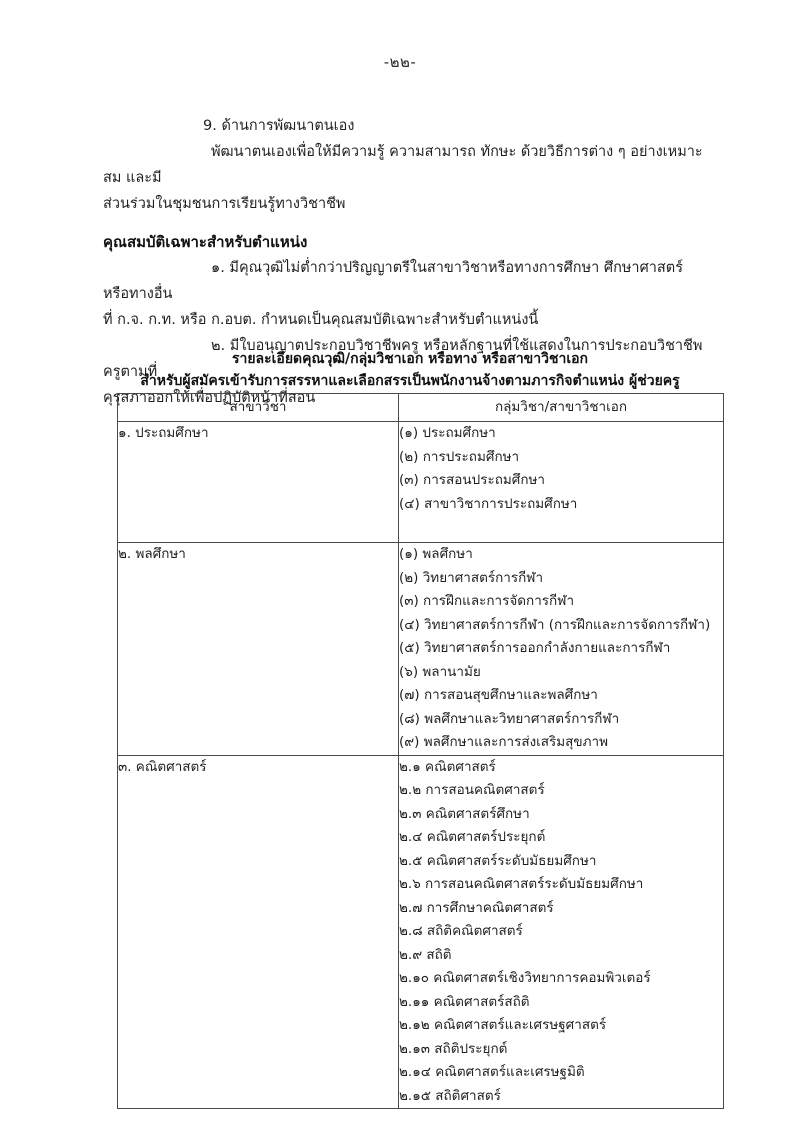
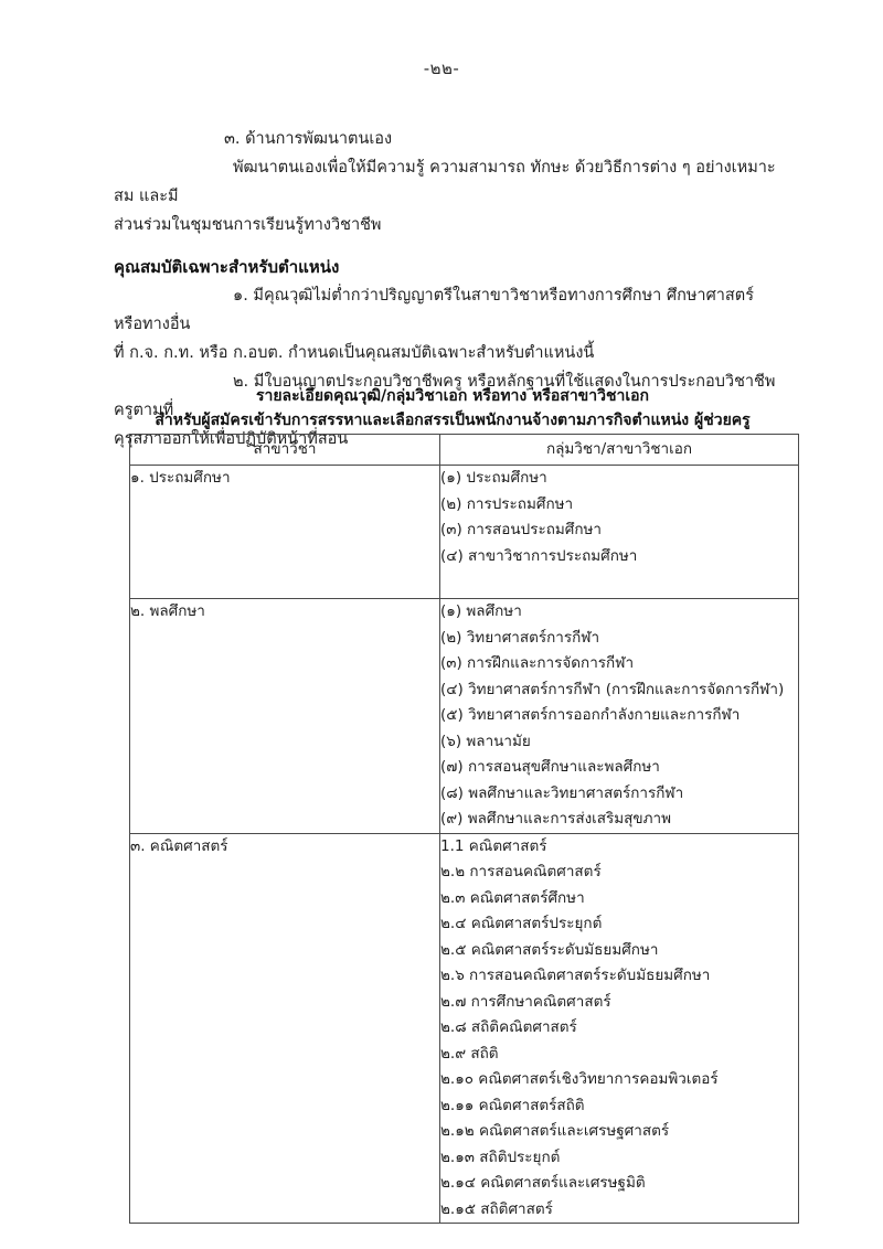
  -๒๒-
- 9. ด้านการพัฒนาตนเอง
+ ๓. ด้านการพัฒนาตนเอง
  พัฒนาตนเองเพื่อให้มีความรู้ ความสามารถ ทักษะ ด้วยวิธีการต่าง ๆ อย่างเหมาะสม และมี
  ส่วนร่วมในชุมชนการเรียนรู้ทางวิชาชีพ
  คุณสมบัติเฉพาะสำหรับตำแหน่ง
  ๑. มีคุณวุฒิไม่ต่ำกว่าปริญญาตรีในสาขาวิชาหรือทางการศึกษา ศึกษาศาสตร์ หรือทางอื่น
  ที่ ก.จ. ก.ท. หรือ ก.อบต. กำหนดเป็นคุณสมบัติเฉพาะสำหรับตำแหน่งนี้
  ๒. มีใบอนุญาตประกอบวิชาชีพครู หรือหลักฐานที่ใช้แสดงในการประกอบวิชาชีพครูตามที่
  คุรุสภาออกให้เพื่อปฏิบัติหน้าที่สอน
  รายละเอียดคุณวุฒิ/กลุ่มวิชาเอก หรือทาง หรือสาขาวิชาเอก
  สำหรับผู้สมัครเข้ารับการสรรหาและเลือกสรรเป็นพนักงานจ้างตามภารกิจตำแหน่ง ผู้ช่วยครู
  สาขาวิชา	กลุ่มวิชา/สาขาวิชาเอก
  ๑. ประถมศึกษา	(๑) ประถมศึกษา (๒) การประถมศึกษา (๓) การสอนประถมศึกษา (๔) สาขาวิชาการประถมศึกษา
  ๒. พลศึกษา	(๑) พลศึกษา (๒) วิทยาศาสตร์การกีฬา (๓) การฝึกและการจัดการกีฬา (๔) วิทยาศาสตร์การกีฬา (การฝึกและการจัดการกีฬา) (๕) วิทยาศาสตร์การออกกำลังกายและการกีฬา (๖) พลานามัย (๗) การสอนสุขศึกษาและพลศึกษา (๘) พลศึกษาและวิทยาศาสตร์การกีฬา (๙) พลศึกษาและการส่งเสริมสุขภาพ
- ๓. คณิตศาสตร์	๒.๑ คณิตศาสตร์ ๒.๒ การสอนคณิตศาสตร์ ๒.๓ คณิตศาสตร์ศึกษา ๒.๔ คณิตศาสตร์ประยุกต์ ๒.๕ คณิตศาสตร์ระดับมัธยมศึกษา ๒.๖ การสอนคณิตศาสตร์ระดับมัธยมศึกษา ๒.๗ การศึกษาคณิตศาสตร์ ๒.๘ สถิติคณิตศาสตร์ ๒.๙ สถิติ ๒.๑๐ คณิตศาสตร์เชิงวิทยาการคอมพิวเตอร์ ๒.๑๑ คณิตศาสตร์สถิติ ๒.๑๒ คณิตศาสตร์และเศรษฐศาสตร์ ๒.๑๓ สถิติประยุกต์ ๒.๑๔ คณิตศาสตร์และเศรษฐมิติ ๒.๑๕ สถิติศาสตร์
+ ๓. คณิตศาสตร์	1.1 คณิตศาสตร์ ๒.๒ การสอนคณิตศาสตร์ ๒.๓ คณิตศาสตร์ศึกษา ๒.๔ คณิตศาสตร์ประยุกต์ ๒.๕ คณิตศาสตร์ระดับมัธยมศึกษา ๒.๖ การสอนคณิตศาสตร์ระดับมัธยมศึกษา ๒.๗ การศึกษาคณิตศาสตร์ ๒.๘ สถิติคณิตศาสตร์ ๒.๙ สถิติ ๒.๑๐ คณิตศาสตร์เชิงวิทยาการคอมพิวเตอร์ ๒.๑๑ คณิตศาสตร์สถิติ ๒.๑๒ คณิตศาสตร์และเศรษฐศาสตร์ ๒.๑๓ สถิติประยุกต์ ๒.๑๔ คณิตศาสตร์และเศรษฐมิติ ๒.๑๕ สถิติศาสตร์
